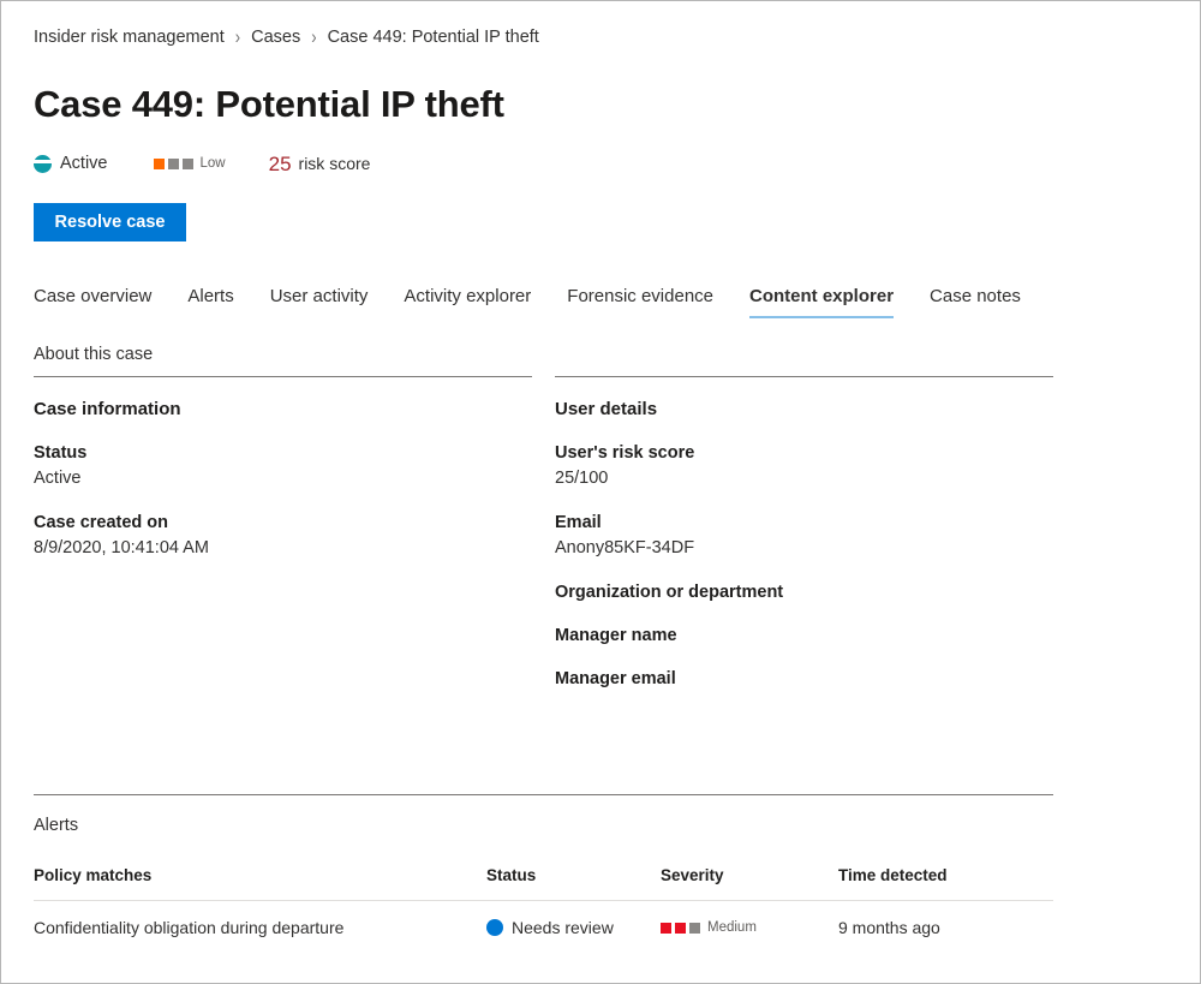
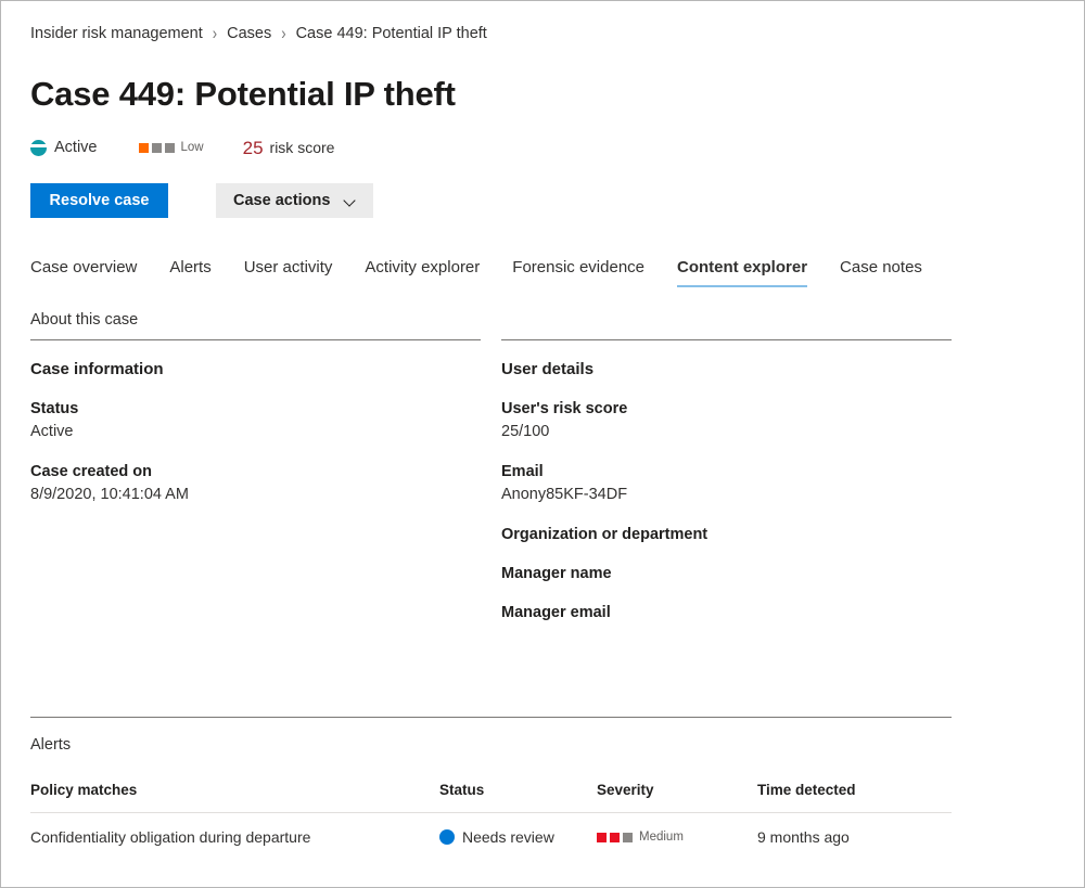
  Insider risk management
  ›
  Cases
  ›
  Case 449: Potential IP theft
  Case 449: Potential IP theft
  Active
  Low
  25
  risk score
  Resolve case
+ Case actions
  Case overview
  Alerts
  User activity
  Activity explorer
  Forensic evidence
  Content explorer
  Case notes
  About this case
  Case information
  Status
  Active
  Case created on
  8/9/2020, 10:41:04 AM
  User details
  User's risk score
  25/100
  Email
  Anony85KF-34DF
  Organization or department
  Manager name
  Manager email
  Alerts
  Policy matches	Status	Severity	Time detected
  Confidentiality obligation during departure	Needs review	Medium	9 months ago
